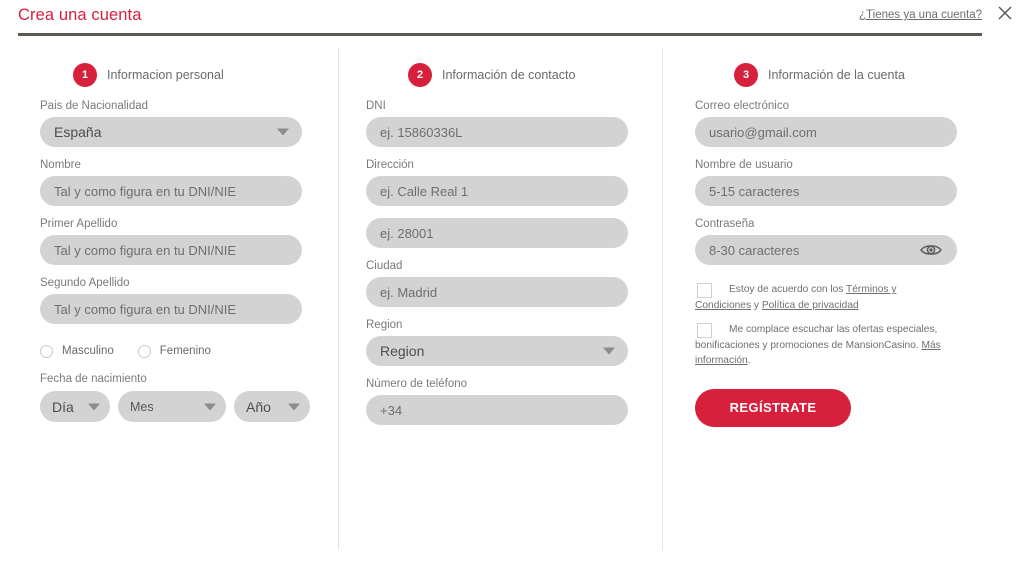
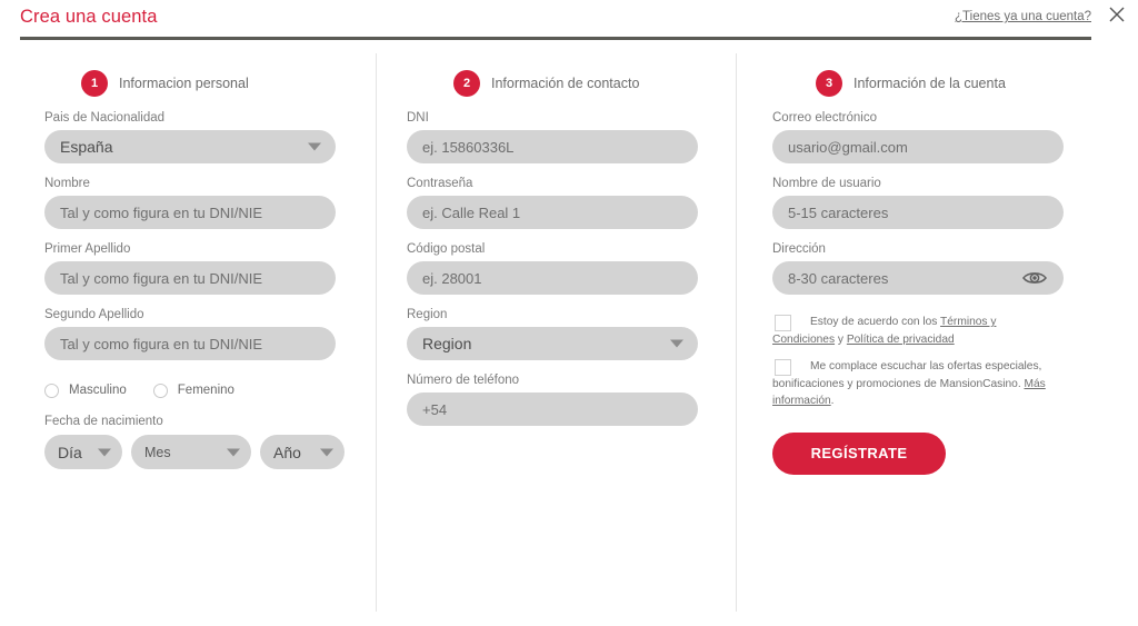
  Crea una cuenta
  ¿Tienes ya una cuenta?
  1
  Informacion personal
  Pais de Nacionalidad
  España
  Nombre
  Tal y como figura en tu DNI/NIE
  Primer Apellido
  Tal y como figura en tu DNI/NIE
  Segundo Apellido
  Tal y como figura en tu DNI/NIE
  Masculino
  Femenino
  Fecha de nacimiento
  Día
  Mes
  Año
  2
  Información de contacto
  DNI
  ej. 15860336L
- Dirección
+ Contraseña
  ej. Calle Real 1
+ Código postal
  ej. 28001
- Ciudad
- ej. Madrid
  Region
  Region
  Número de teléfono
- +34
+ +54
  3
  Información de la cuenta
  Correo electrónico
  usario@gmail.com
  Nombre de usuario
  5-15 caracteres
- Contraseña
+ Dirección
  8-30 caracteres
  Estoy de acuerdo con los Términos y Condiciones y Política de privacidad
  Me complace escuchar las ofertas especiales, bonificaciones y promociones de MansionCasino. Más información.
  REGÍSTRATE
